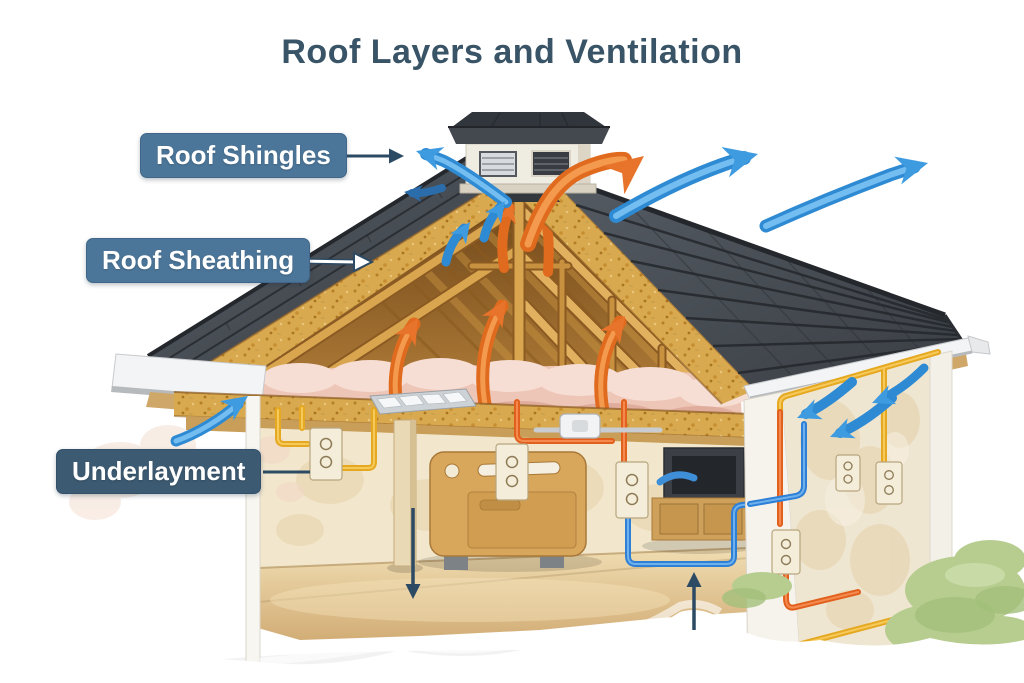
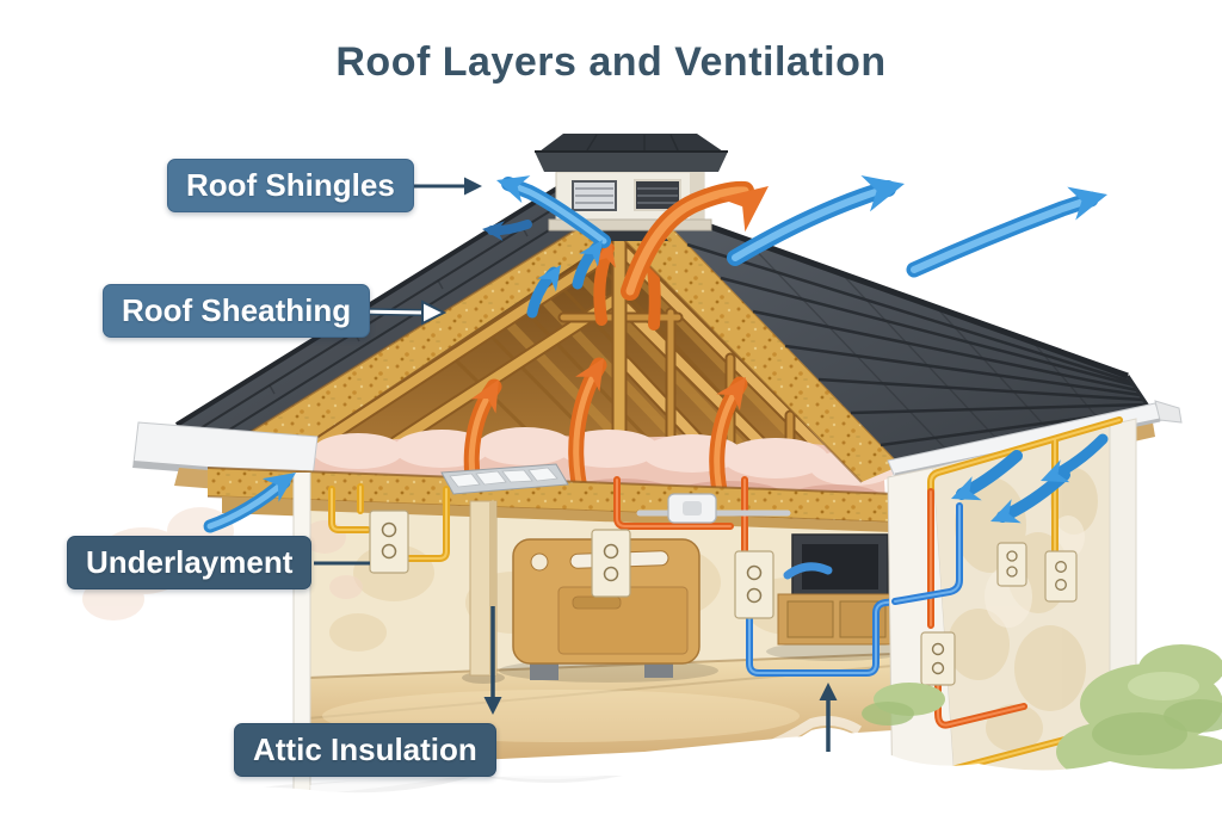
  Roof Layers and Ventilation
  Roof Shingles
  Roof Sheathing
  Underlayment
+ Attic Insulation
